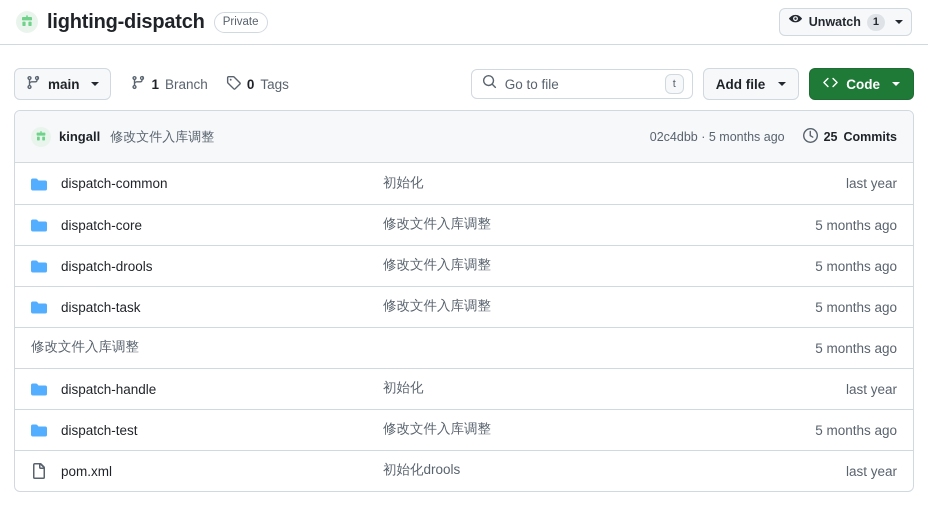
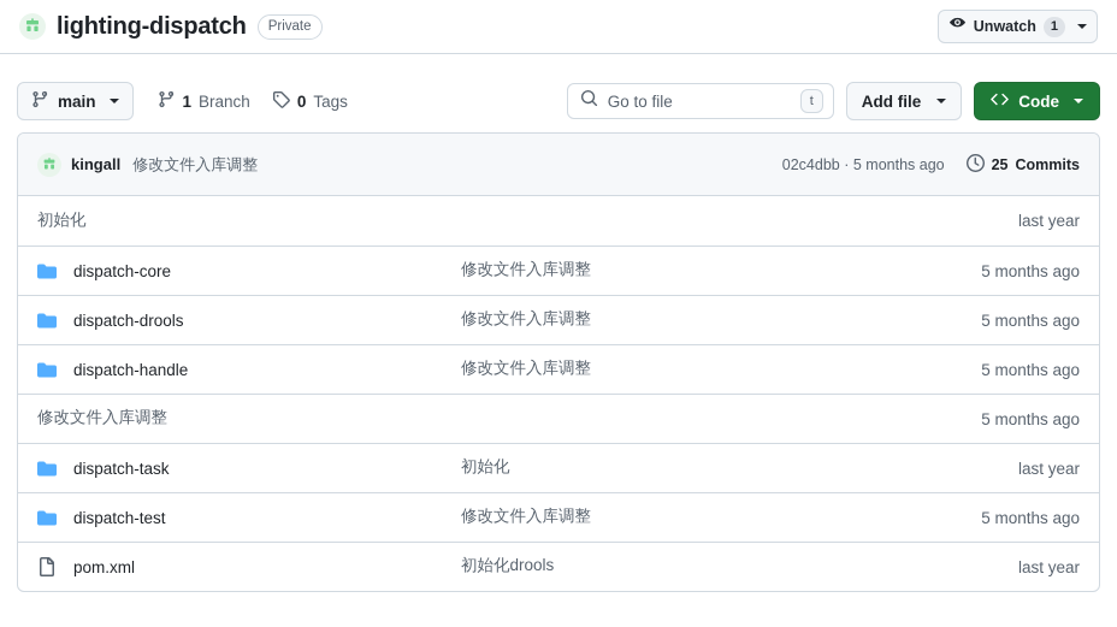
  lighting-dispatch
  Private
  Unwatch
  1
  main
  1
  Branch
  0
  Tags
  Go to file
  t
  Add file
  Code
  kingall
  修改文件入库调整
  02c4dbb · 5 months ago
  25
  Commits
- dispatch-common
  初始化
  last year
  dispatch-core
  修改文件入库调整
  5 months ago
  dispatch-drools
  修改文件入库调整
  5 months ago
- dispatch-task
+ dispatch-handle
  修改文件入库调整
  5 months ago
  修改文件入库调整
  5 months ago
- dispatch-handle
+ dispatch-task
  初始化
  last year
  dispatch-test
  修改文件入库调整
  5 months ago
  pom.xml
  初始化drools
  last year
